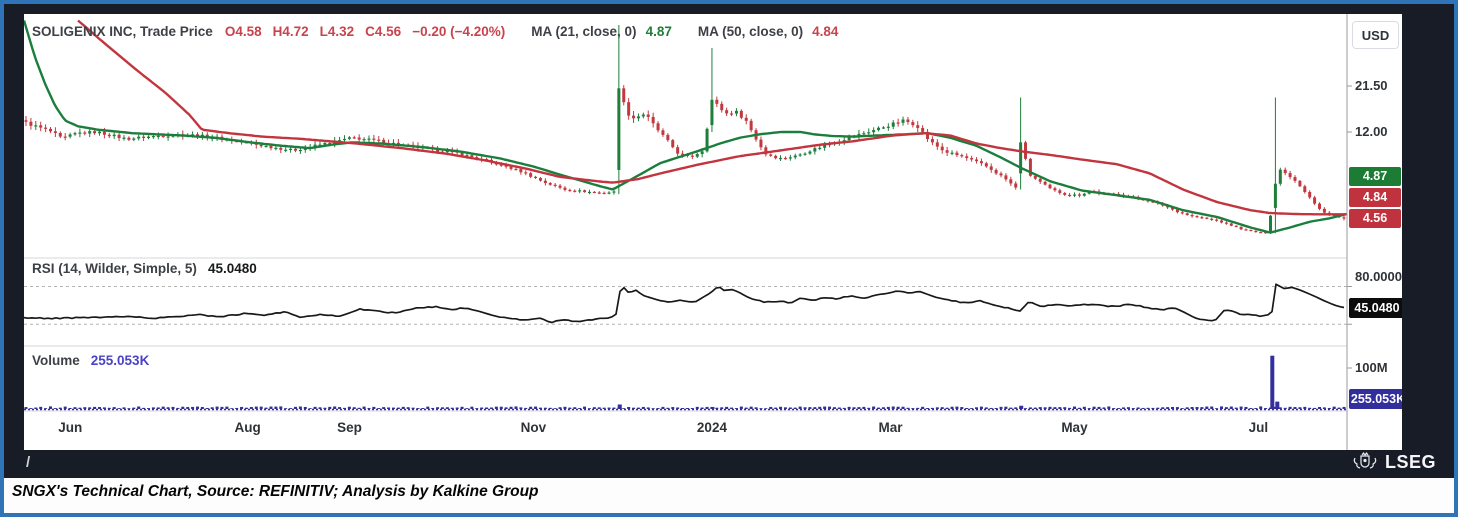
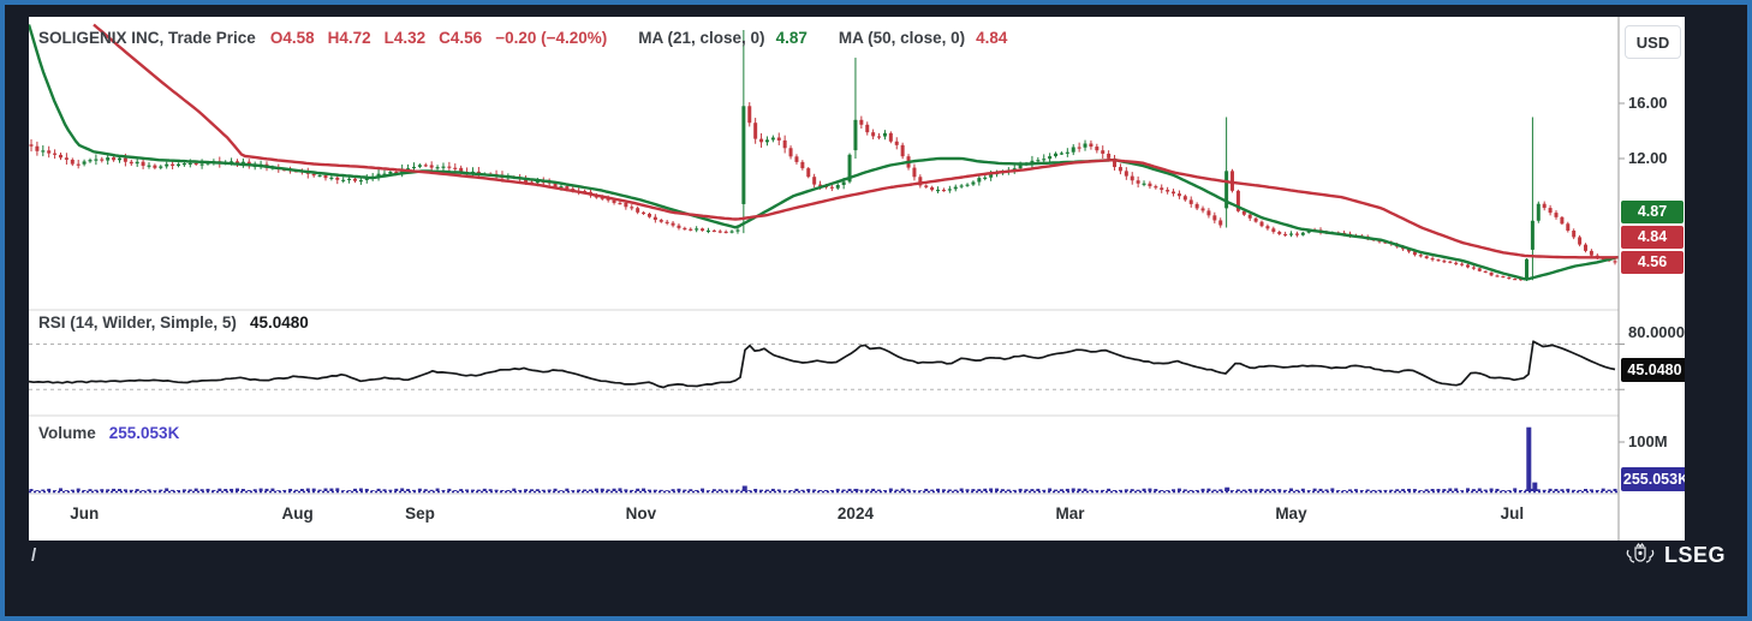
  SOLIGENIX INC, Trade Price
  O4.58
  H4.72
  L4.32
  C4.56
  −0.20 (−4.20%)
  MA (21, close, 0)
  4.87
  MA (50, close, 0)
  4.84
  RSI (14, Wilder, Simple, 5)
  45.0480
  Volume
  255.053K
  Jun
  Aug
  Sep
  Nov
  2024
  Mar
  May
  Jul
  USD
- 21.50
+ 16.00
  12.00
  80.0000
  100M
  4.87
  4.84
  4.56
  45.0480
  255.053K
  /
  LSEG
- SNGX's Technical Chart, Source: REFINITIV; Analysis by Kalkine Group
